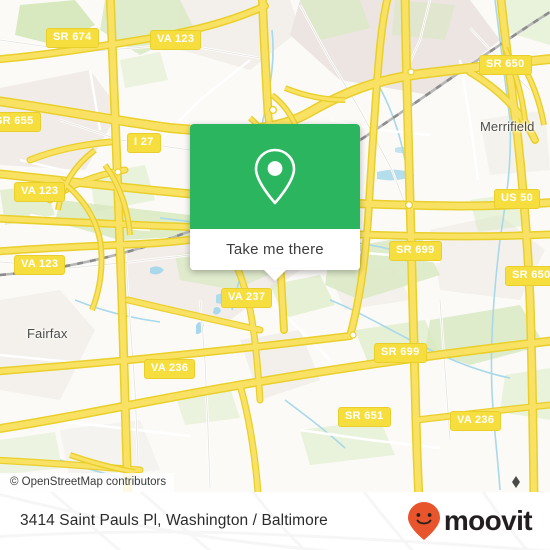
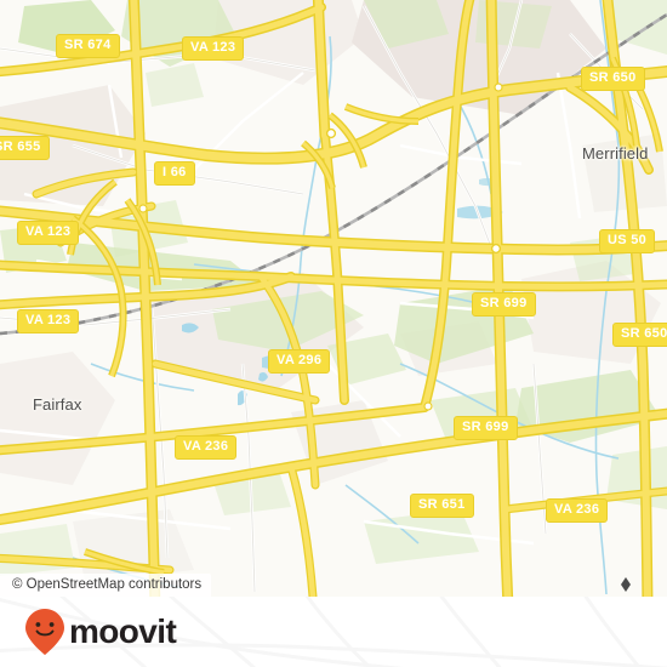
  Merrifield
  Fairfax
  SR 674
  VA 123
  SR 650
  R 655
- I 27
+ I 66
  VA 123
  US 50
  SR 699
  VA 123
  SR 650
- VA 237
+ VA 296
  SR 699
  VA 236
  SR 651
  VA 236
  © OpenStreetMap contributors
- Take me there
- 3414 Saint Pauls Pl, Washington / Baltimore
  moovit
